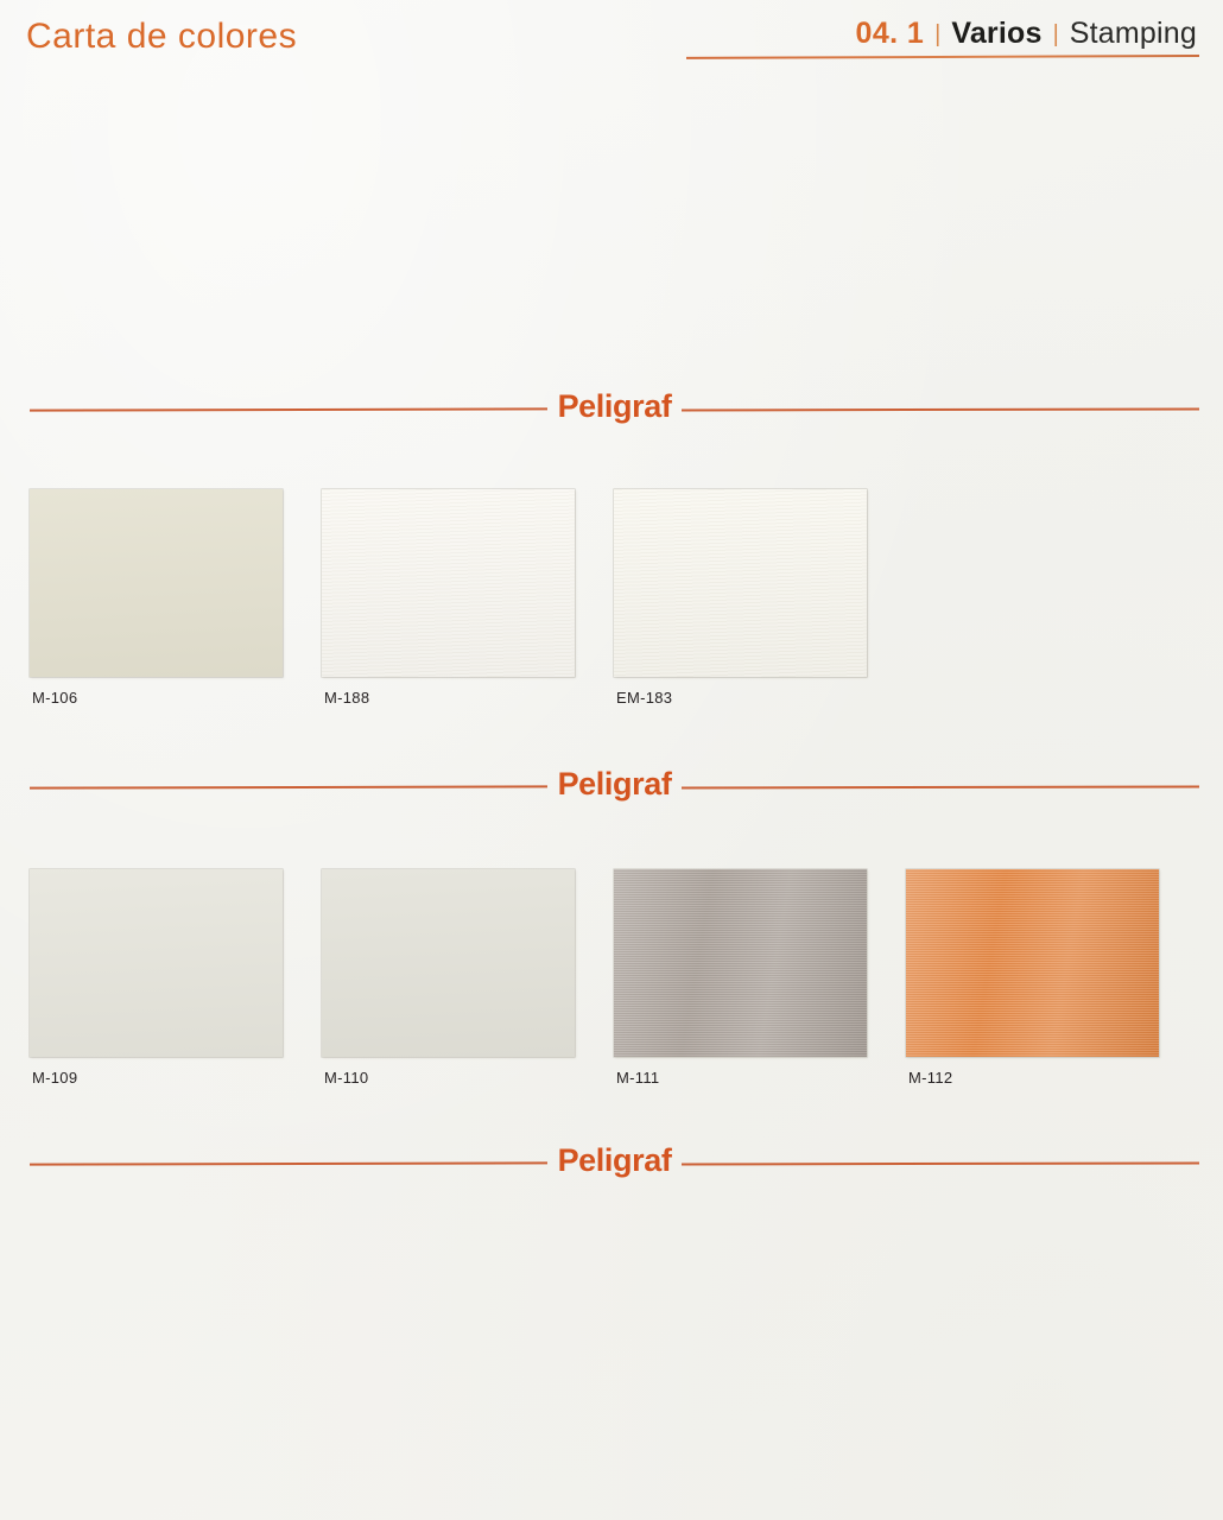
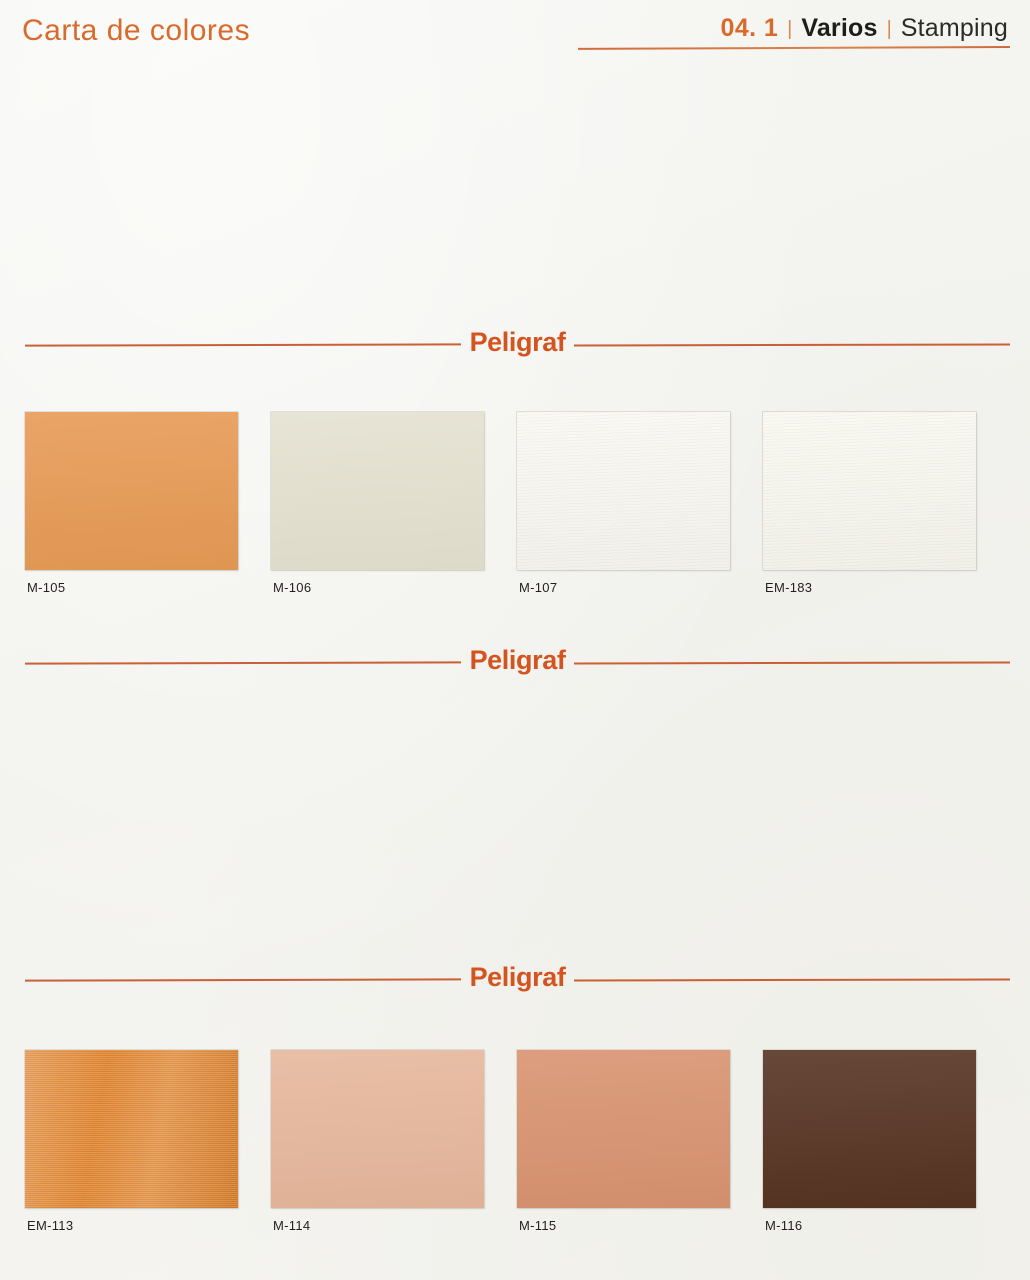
  Carta de colores
  04. 1
  |
  Varios
  |
  Stamping
  Peligraf
+ M-105
  M-106
- M-188
+ M-107
  EM-183
  Peligraf
- M-109
- M-110
- M-111
- M-112
  Peligraf
+ EM-113
+ M-114
+ M-115
+ M-116
